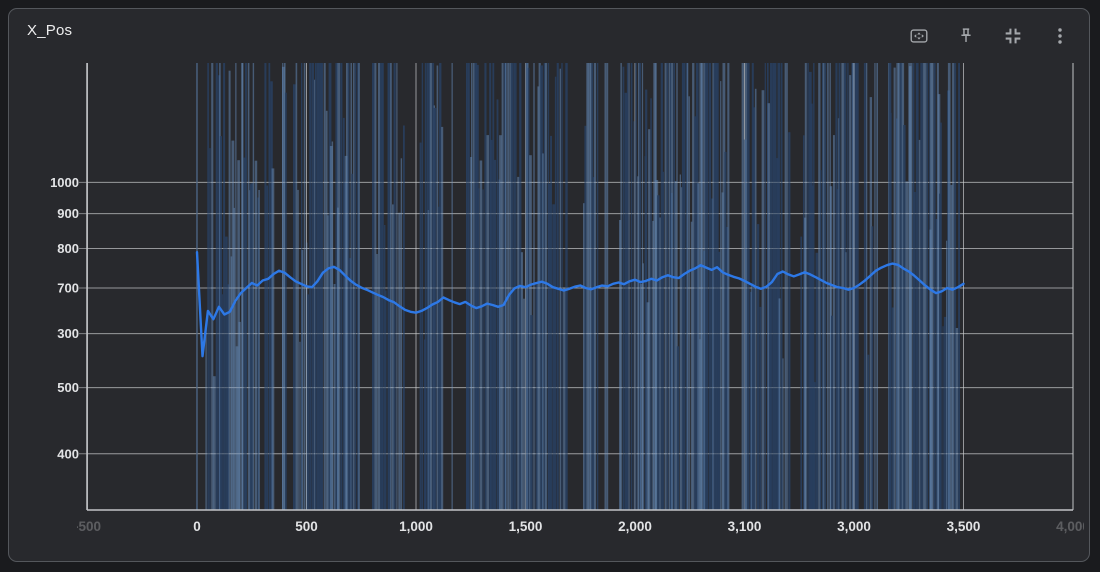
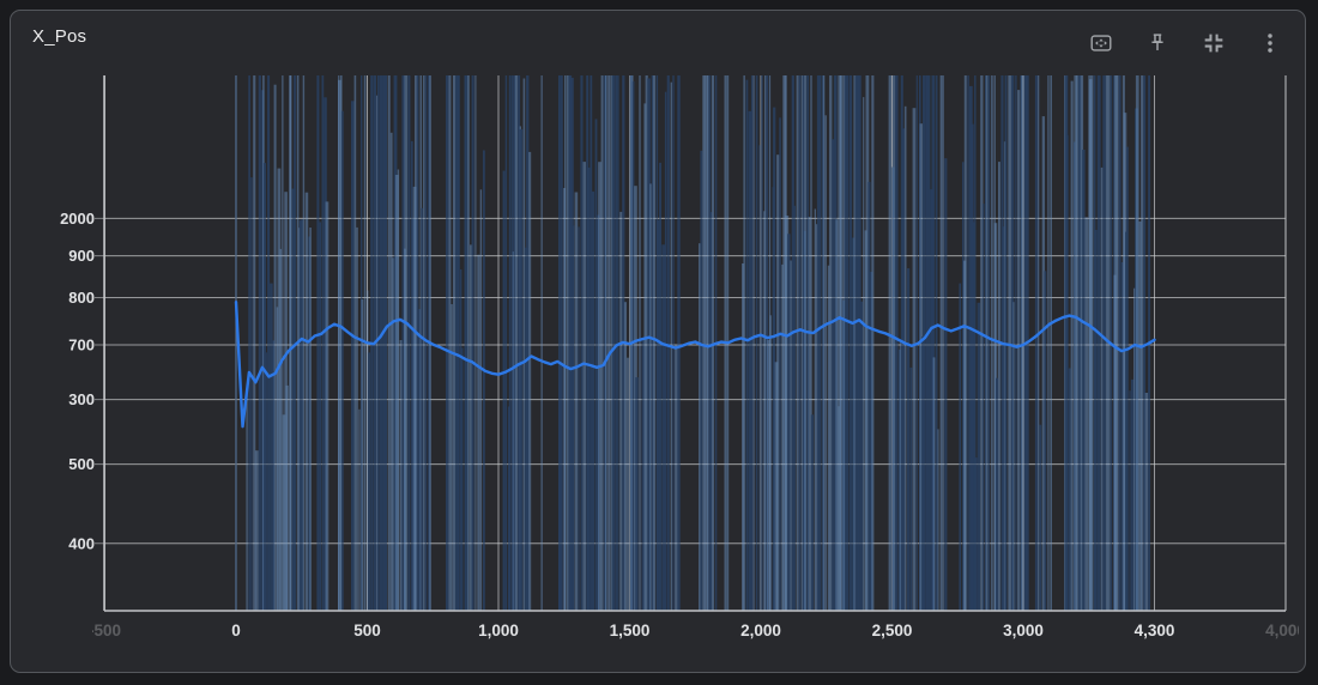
  400
  500
  300
  700
  800
  900
- 1000
+ 2000
  500
  0
  500
  1,000
  1,500
  2,000
- 3,100
+ 2,500
  3,000
- 3,500
+ 4,300
  4,00
  X_Pos
